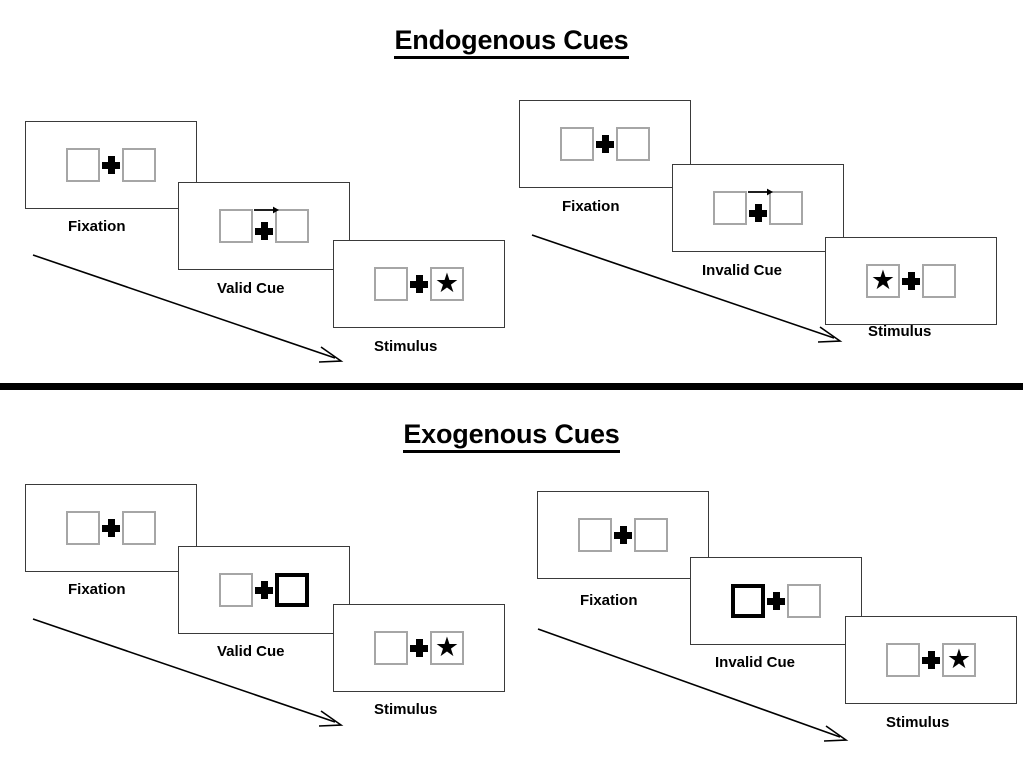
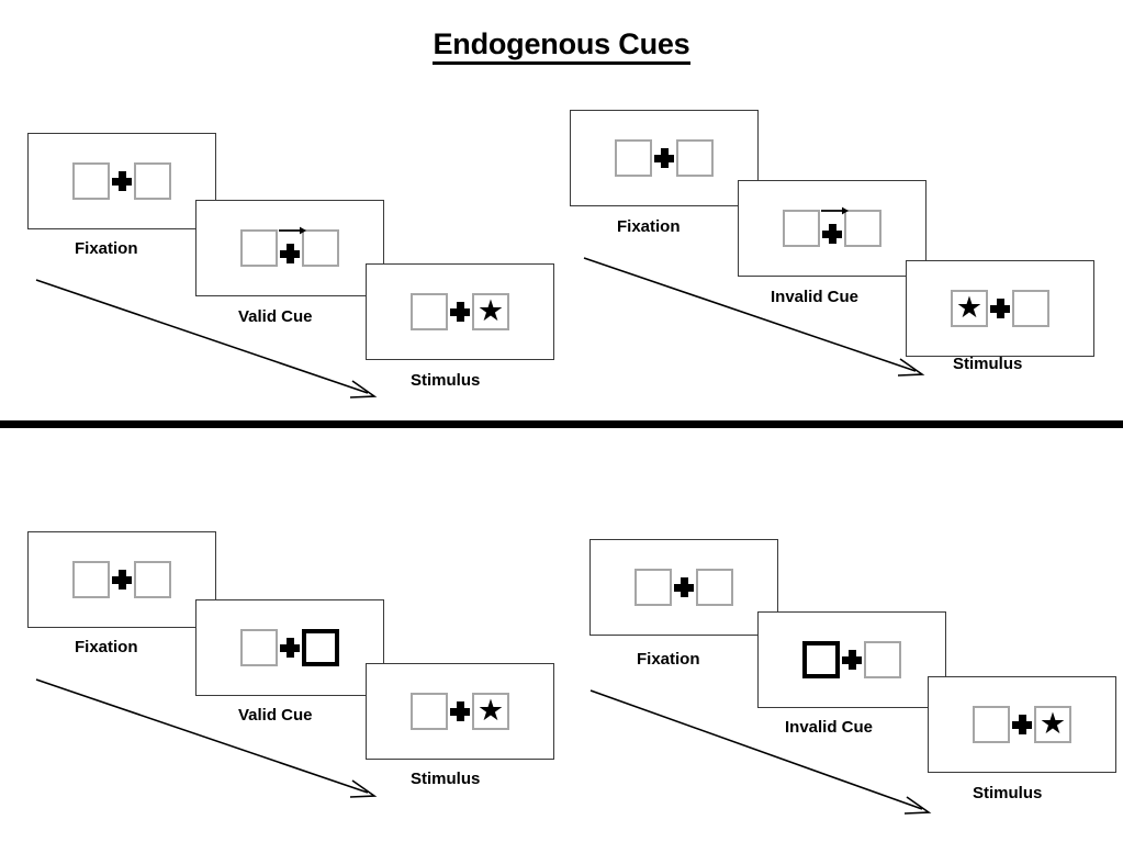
  Endogenous Cues
  Fixation
  Valid Cue
  ★
  Stimulus
  Fixation
  Invalid Cue
  ★
  Stimulus
- Exogenous Cues
  Fixation
  Valid Cue
  ★
  Stimulus
  Fixation
  Invalid Cue
  ★
  Stimulus
